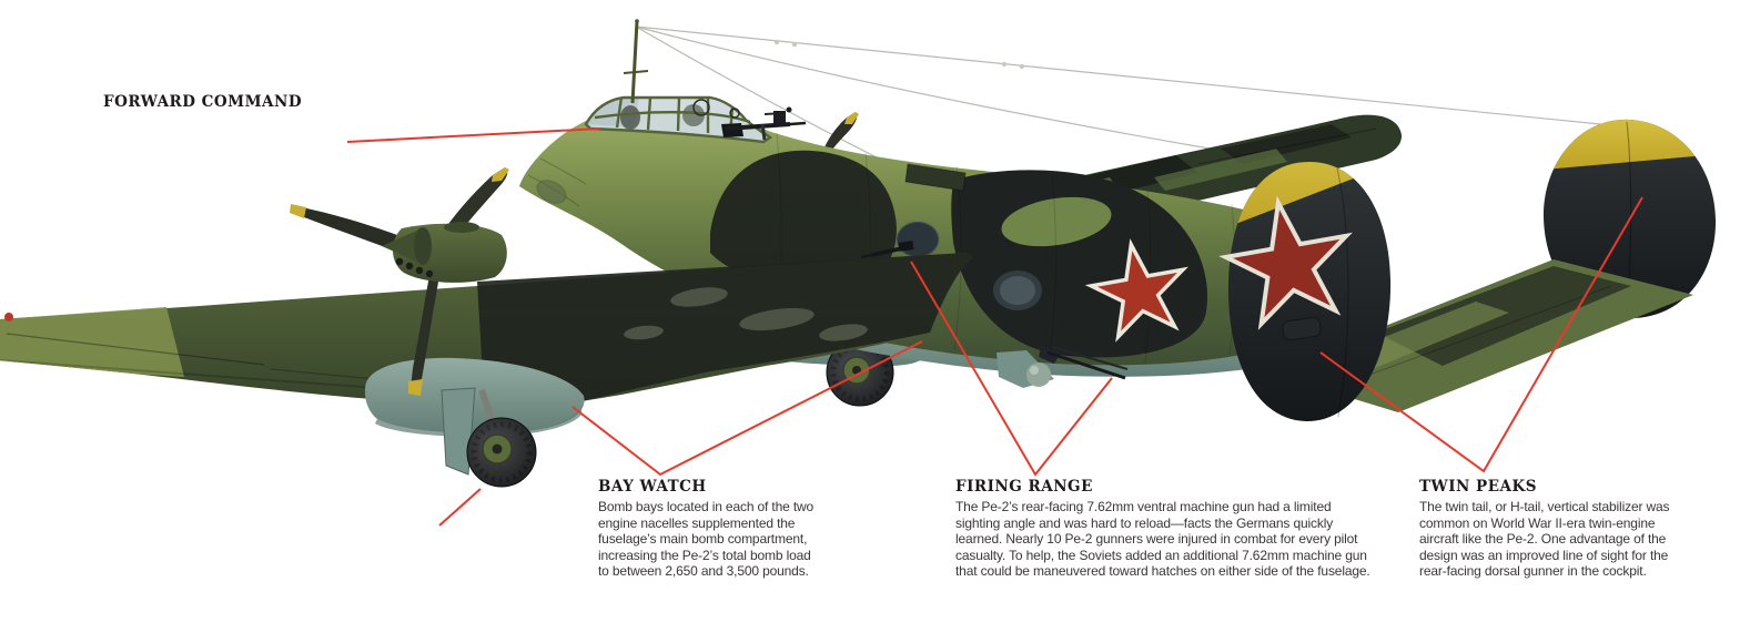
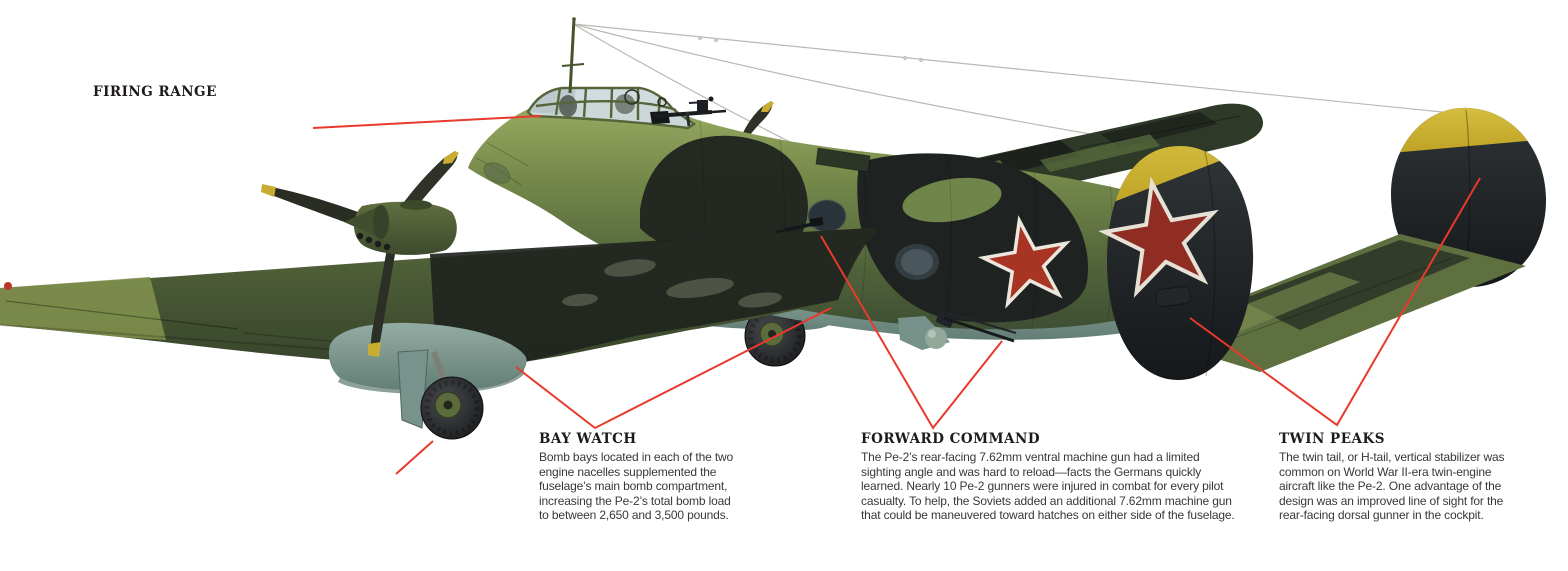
- FORWARD COMMAND
+ FIRING RANGE
  BAY WATCH
  Bomb bays located in each of the two
  engine nacelles supplemented the
  fuselage’s main bomb compartment,
  increasing the Pe-2’s total bomb load
  to between 2,650 and 3,500 pounds.
- FIRING RANGE
+ FORWARD COMMAND
  The Pe-2’s rear-facing 7.62mm ventral machine gun had a limited
  sighting angle and was hard to reload—facts the Germans quickly
  learned. Nearly 10 Pe-2 gunners were injured in combat for every pilot
  casualty. To help, the Soviets added an additional 7.62mm machine gun
  that could be maneuvered toward hatches on either side of the fuselage.
  TWIN PEAKS
  The twin tail, or H-tail, vertical stabilizer was
  common on World War II-era twin-engine
  aircraft like the Pe-2. One advantage of the
  design was an improved line of sight for the
  rear-facing dorsal gunner in the cockpit.
